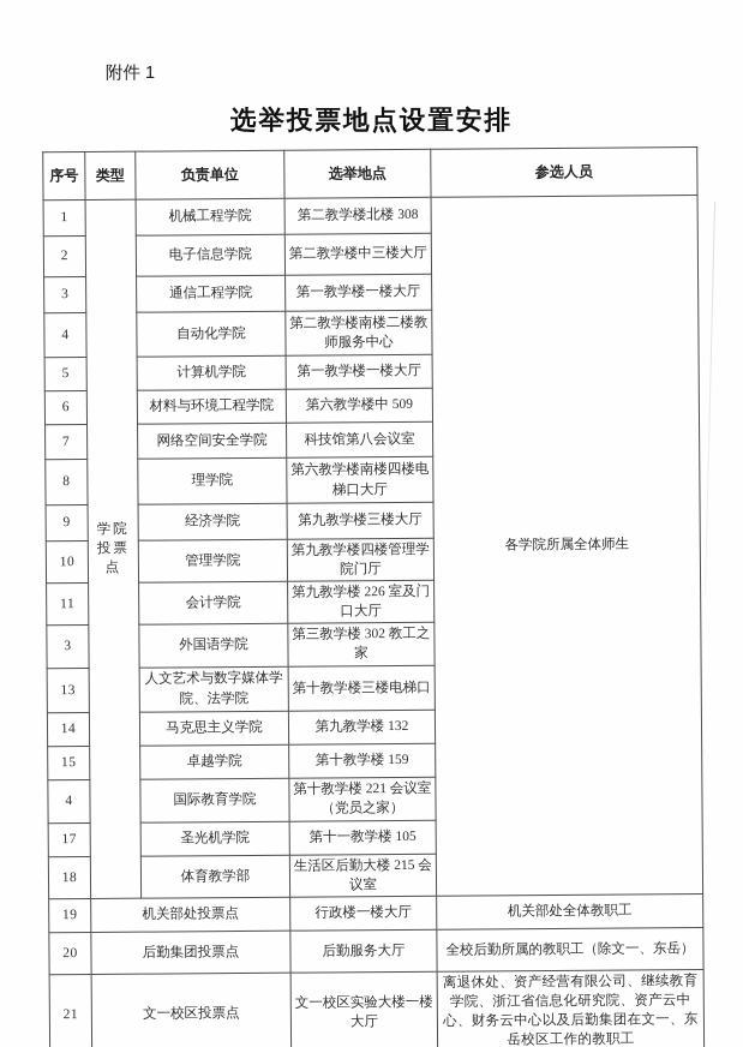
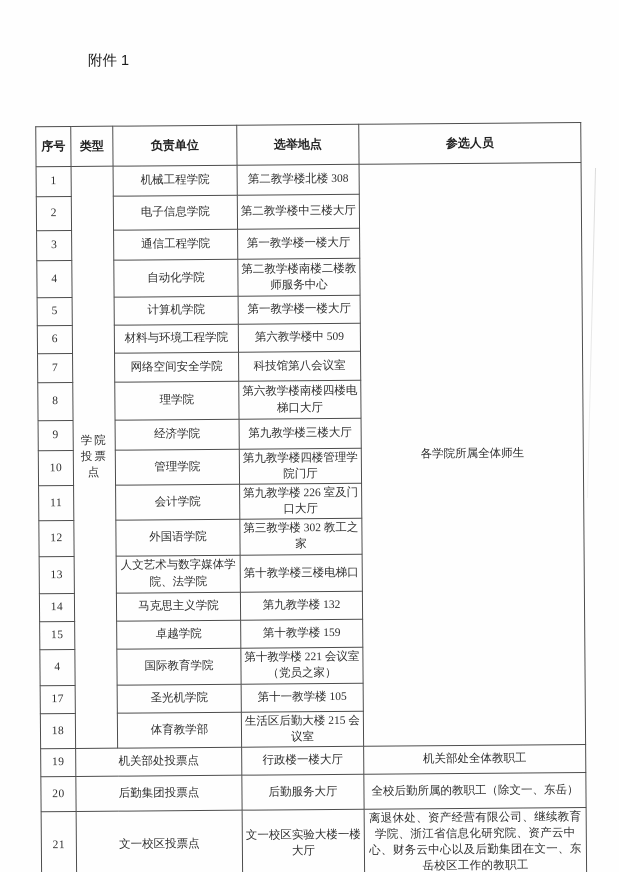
  附件 1
- 选举投票地点设置安排
  序号	类型	负责单位	选举地点	参选人员
  1	学院投票点	机械工程学院	第二教学楼北楼 308	各学院所属全体师生
  2	电子信息学院	第二教学楼中三楼大厅
  3	通信工程学院	第一教学楼一楼大厅
  4	自动化学院	第二教学楼南楼二楼教师服务中心
  5	计算机学院	第一教学楼一楼大厅
  6	材料与环境工程学院	第六教学楼中 509
  7	网络空间安全学院	科技馆第八会议室
  8	理学院	第六教学楼南楼四楼电梯口大厅
  9	经济学院	第九教学楼三楼大厅
  10	管理学院	第九教学楼四楼管理学院门厅
  11	会计学院	第九教学楼 226 室及门口大厅
- 3	外国语学院	第三教学楼 302 教工之家
+ 12	外国语学院	第三教学楼 302 教工之家
  13	人文艺术与数字媒体学院、法学院	第十教学楼三楼电梯口
  14	马克思主义学院	第九教学楼 132
  15	卓越学院	第十教学楼 159
  4	国际教育学院	第十教学楼 221 会议室（党员之家）
  17	圣光机学院	第十一教学楼 105
  18	体育教学部	生活区后勤大楼 215 会议室
  19	机关部处投票点	行政楼一楼大厅	机关部处全体教职工
  20	后勤集团投票点	后勤服务大厅	全校后勤所属的教职工（除文一、东岳）
  21	文一校区投票点	文一校区实验大楼一楼大厅	离退休处、资产经营有限公司、继续教育学院、浙江省信息化研究院、资产云中心、财务云中心以及后勤集团在文一、东岳校区工作的教职工
